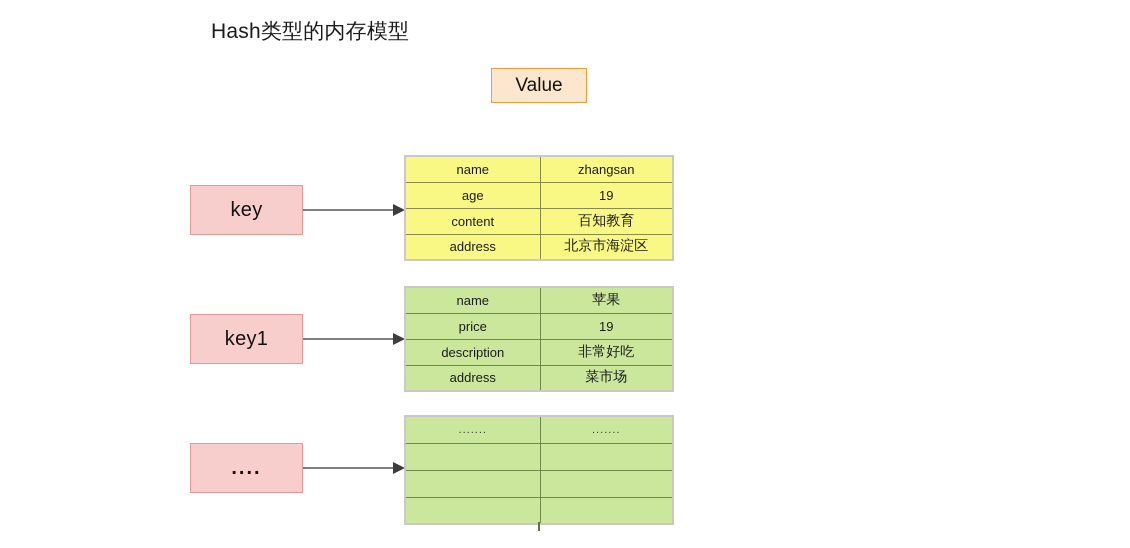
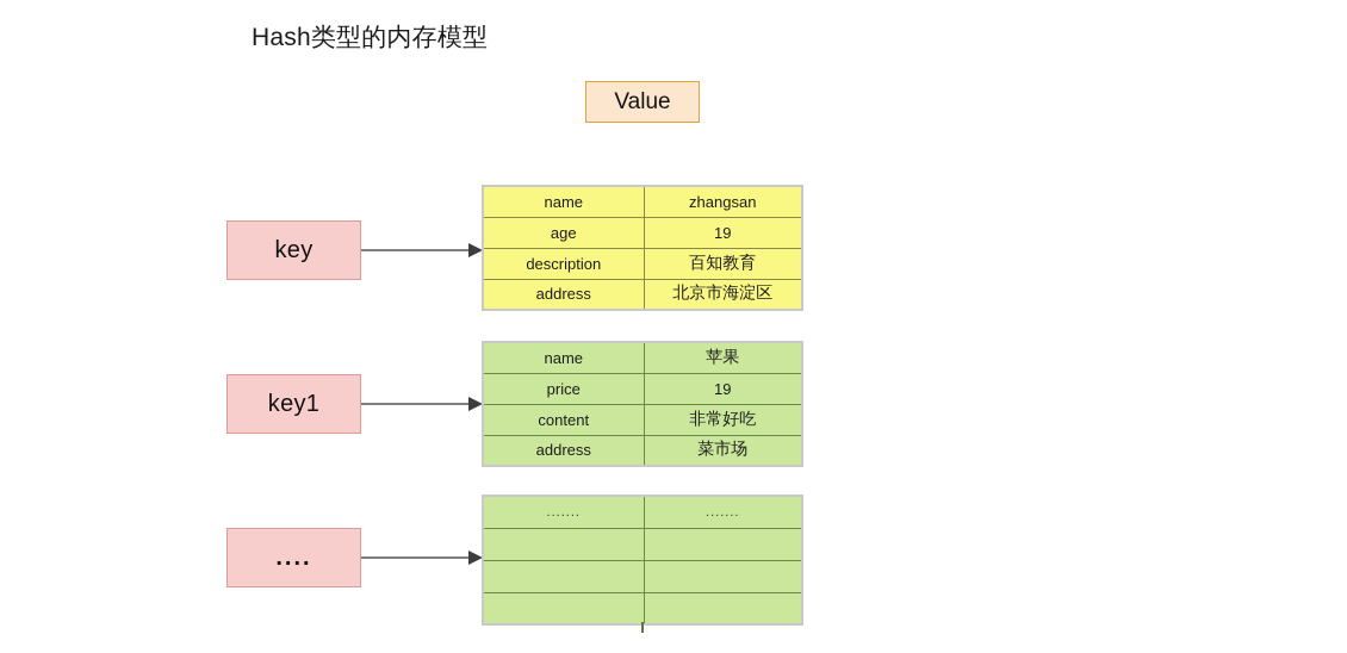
  Hash类型的内存模型
  Value
  key
  name	zhangsan
  age	19
- content	百知教育
+ description	百知教育
  address	北京市海淀区
  key1
  name	苹果
  price	19
- description	非常好吃
+ content	非常好吃
  address	菜市场
  ....
  .......	.......
